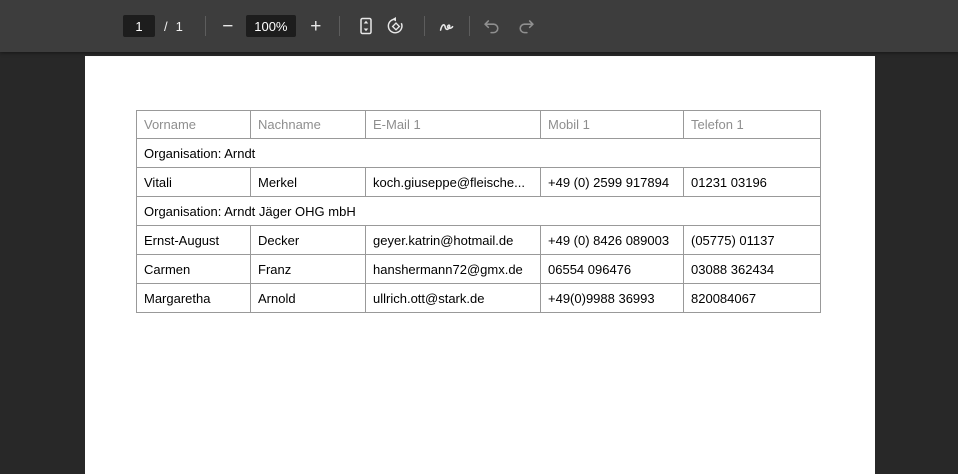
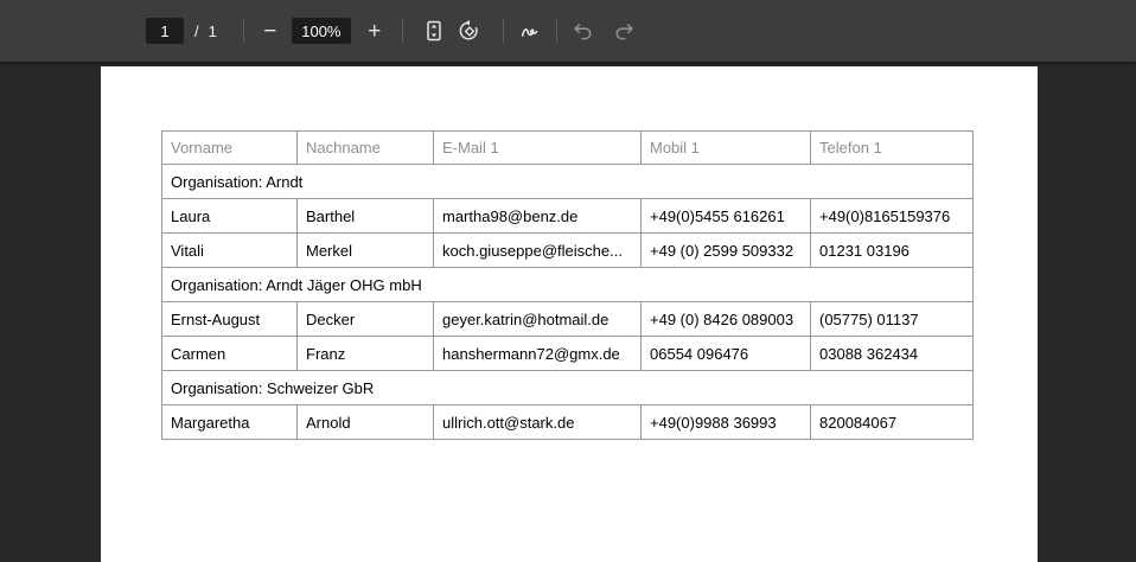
  1
  /
  1
  −
  100%
  +
  Vorname	Nachname	E-Mail 1	Mobil 1	Telefon 1
  Organisation: Arndt
+ Laura	Barthel	martha98@benz.de	+49(0)5455 616261	+49(0)8165159376
- Vitali	Merkel	koch.giuseppe@fleische...	+49 (0) 2599 917894	01231 03196
+ Vitali	Merkel	koch.giuseppe@fleische...	+49 (0) 2599 509332	01231 03196
  Organisation: Arndt Jäger OHG mbH
  Ernst-August	Decker	geyer.katrin@hotmail.de	+49 (0) 8426 089003	(05775) 01137
  Carmen	Franz	hanshermann72@gmx.de	06554 096476	03088 362434
+ Organisation: Schweizer GbR
  Margaretha	Arnold	ullrich.ott@stark.de	+49(0)9988 36993	820084067
